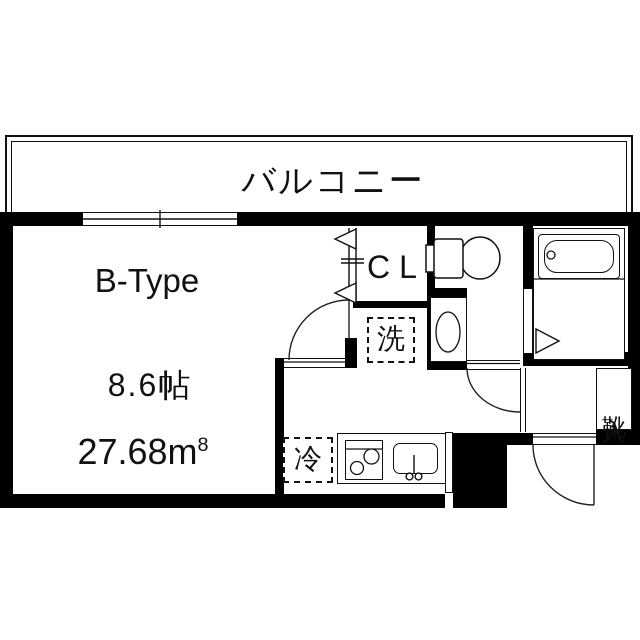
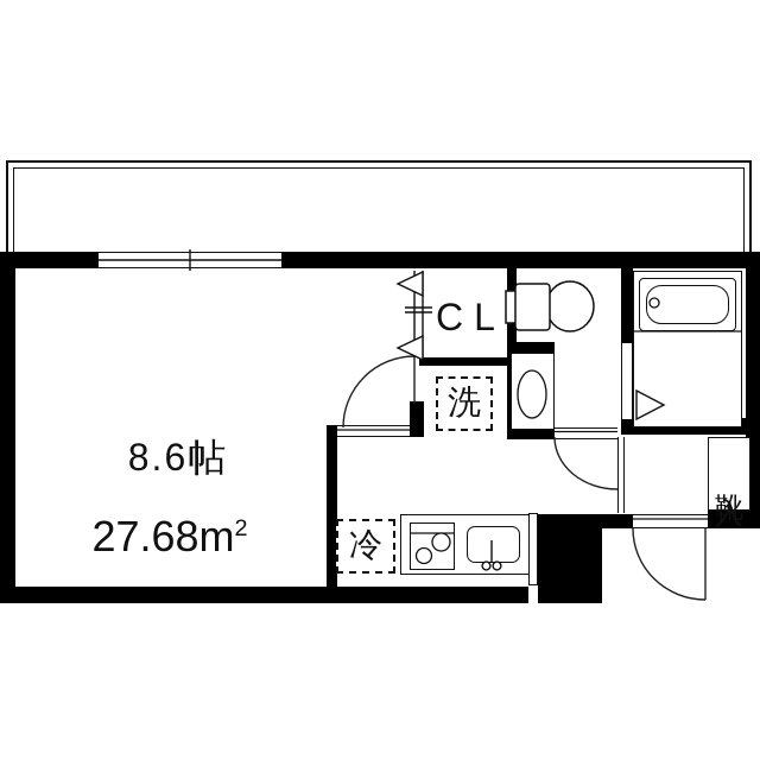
- バルコニー
  洗
  冷
- B-Type
  8.6帖
- 27.68m8
+ 27.68m2
  CL
